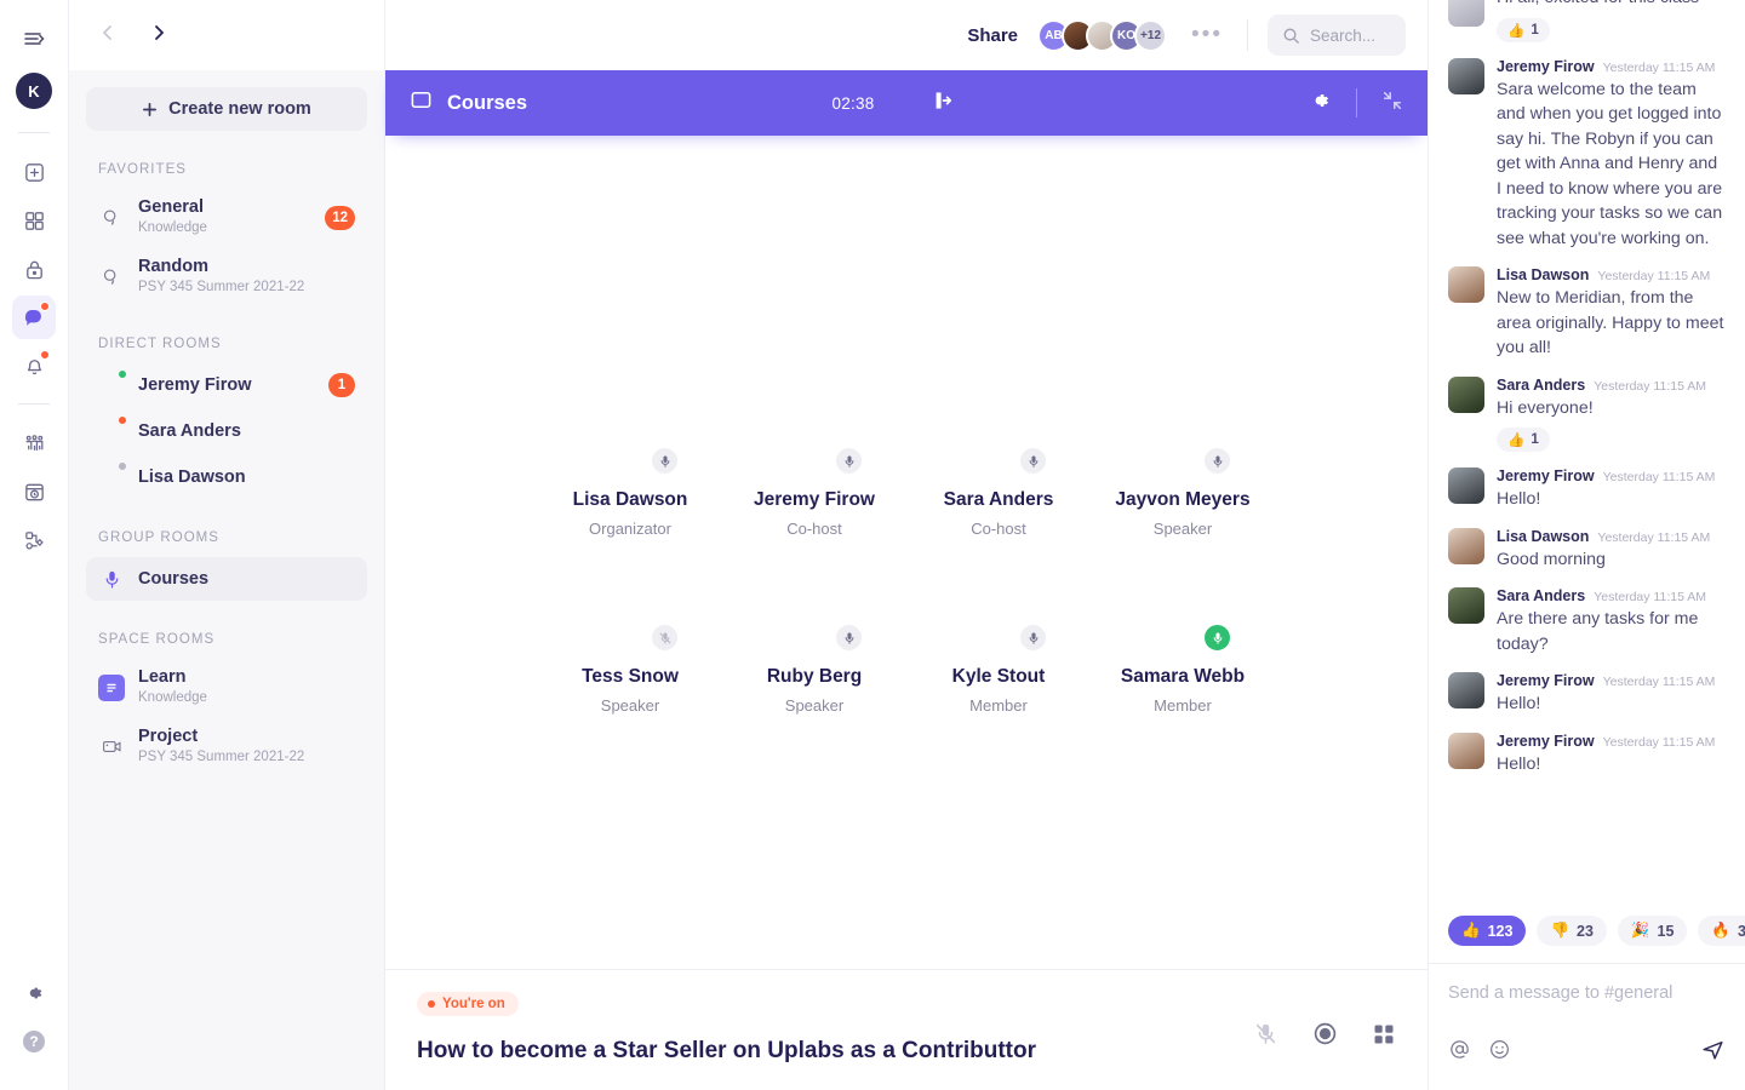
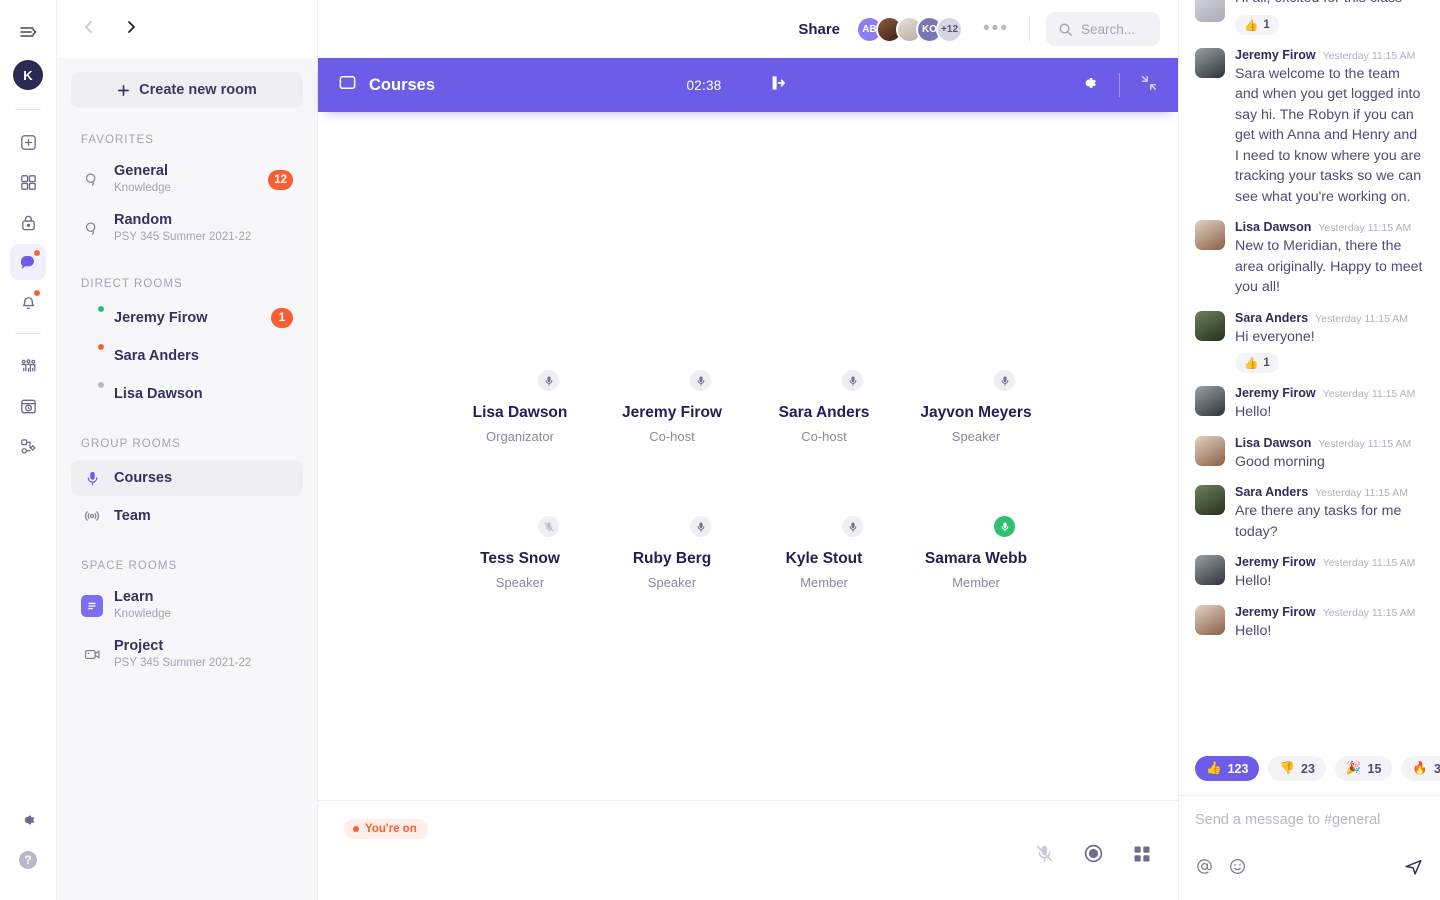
  K
  ?
  Create new room
  FAVORITES
  General
  Knowledge
  12
  Random
  PSY 345 Summer 2021-22
  DIRECT ROOMS
  Jeremy Firow
  1
  Sara Anders
  Lisa Dawson
  GROUP ROOMS
  Courses
+ Team
  SPACE ROOMS
  Learn
  Knowledge
  Project
  PSY 345 Summer 2021-22
  Share
  AB
  KO
  +12
  •••
  Search...
  Courses
  02:38
  Lisa Dawson
  Organizator
  Jeremy Firow
  Co-host
  Sara Anders
  Co-host
  Jayvon Meyers
  Speaker
  Tess Snow
  Speaker
  Ruby Berg
  Speaker
  Kyle Stout
  Member
  Samara Webb
  Member
  You're on
- How to become a Star Seller on Uplabs as a Contributtor
  👍
  1
  Jeremy Firow
  Yesterday 11:15 AM
  Sara welcome to the team and when you get logged into say hi. The Robyn if you can get with Anna and Henry and I need to know where you are tracking your tasks so we can see what you're working on.
  Lisa Dawson
  Yesterday 11:15 AM
- New to Meridian, from the area originally. Happy to meet you all!
+ New to Meridian, there the area originally. Happy to meet you all!
  Sara Anders
  Yesterday 11:15 AM
  Hi everyone!
  👍
  1
  Jeremy Firow
  Yesterday 11:15 AM
  Hello!
  Lisa Dawson
  Yesterday 11:15 AM
  Good morning
  Sara Anders
  Yesterday 11:15 AM
  Are there any tasks for me today?
  Jeremy Firow
  Yesterday 11:15 AM
  Hello!
  Jeremy Firow
  Yesterday 11:15 AM
  Hello!
  👍
  123
  👎
  23
  🎉
  15
  🔥
  3
  Send a message to #general
